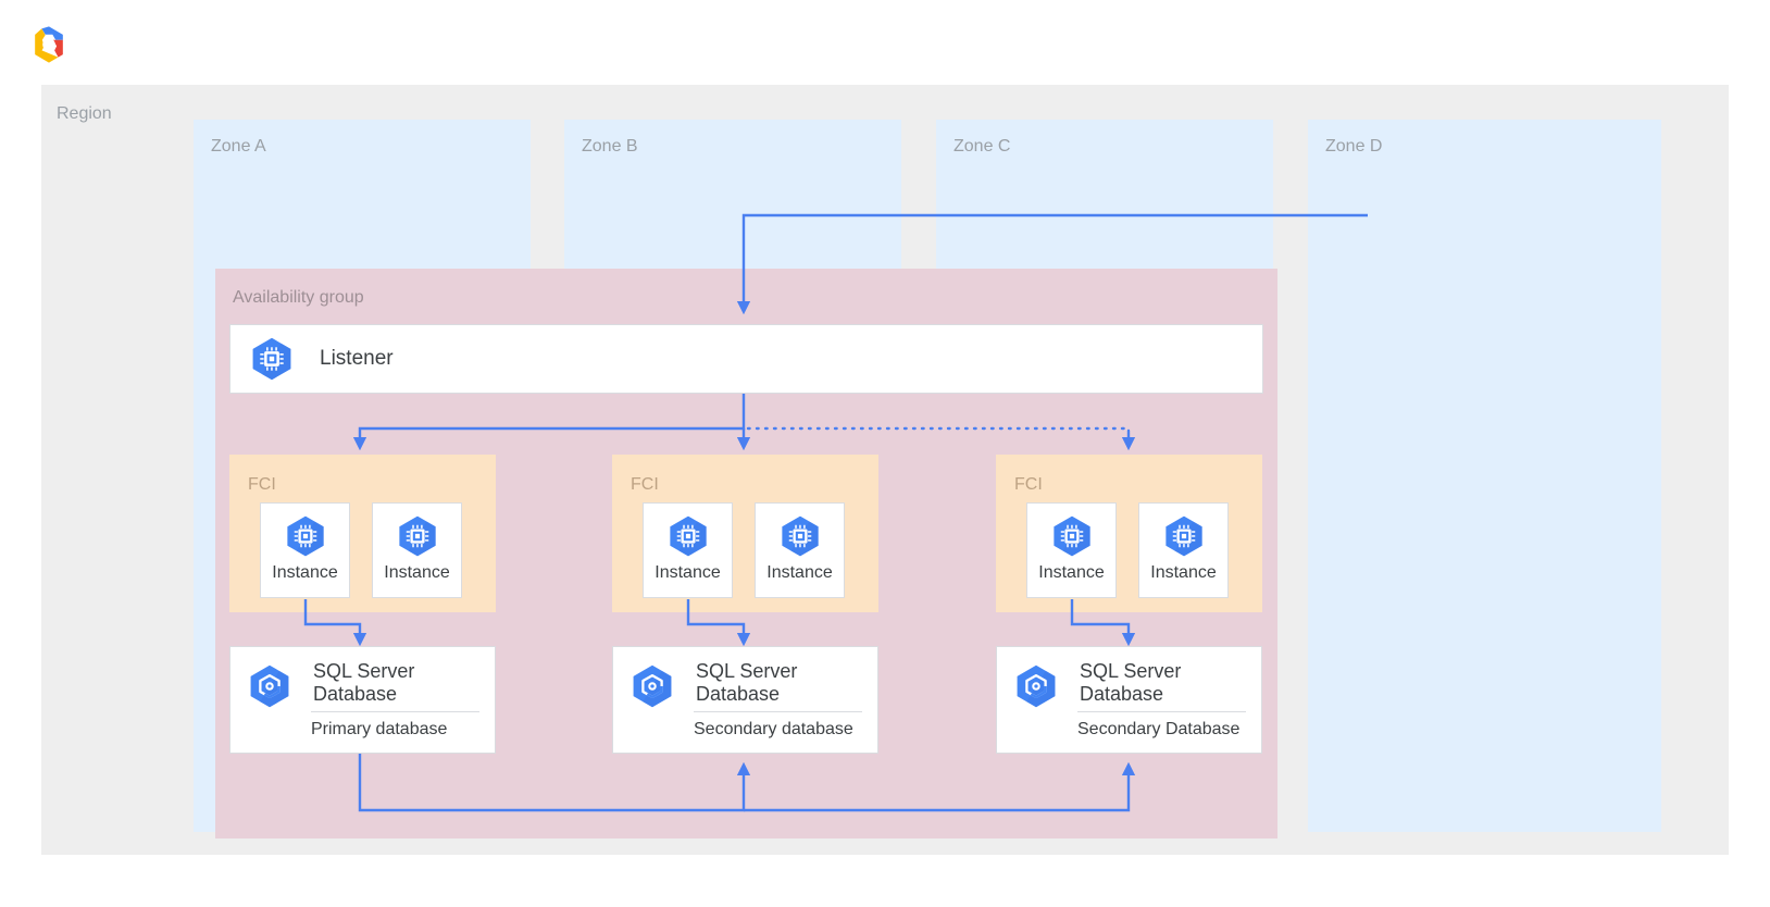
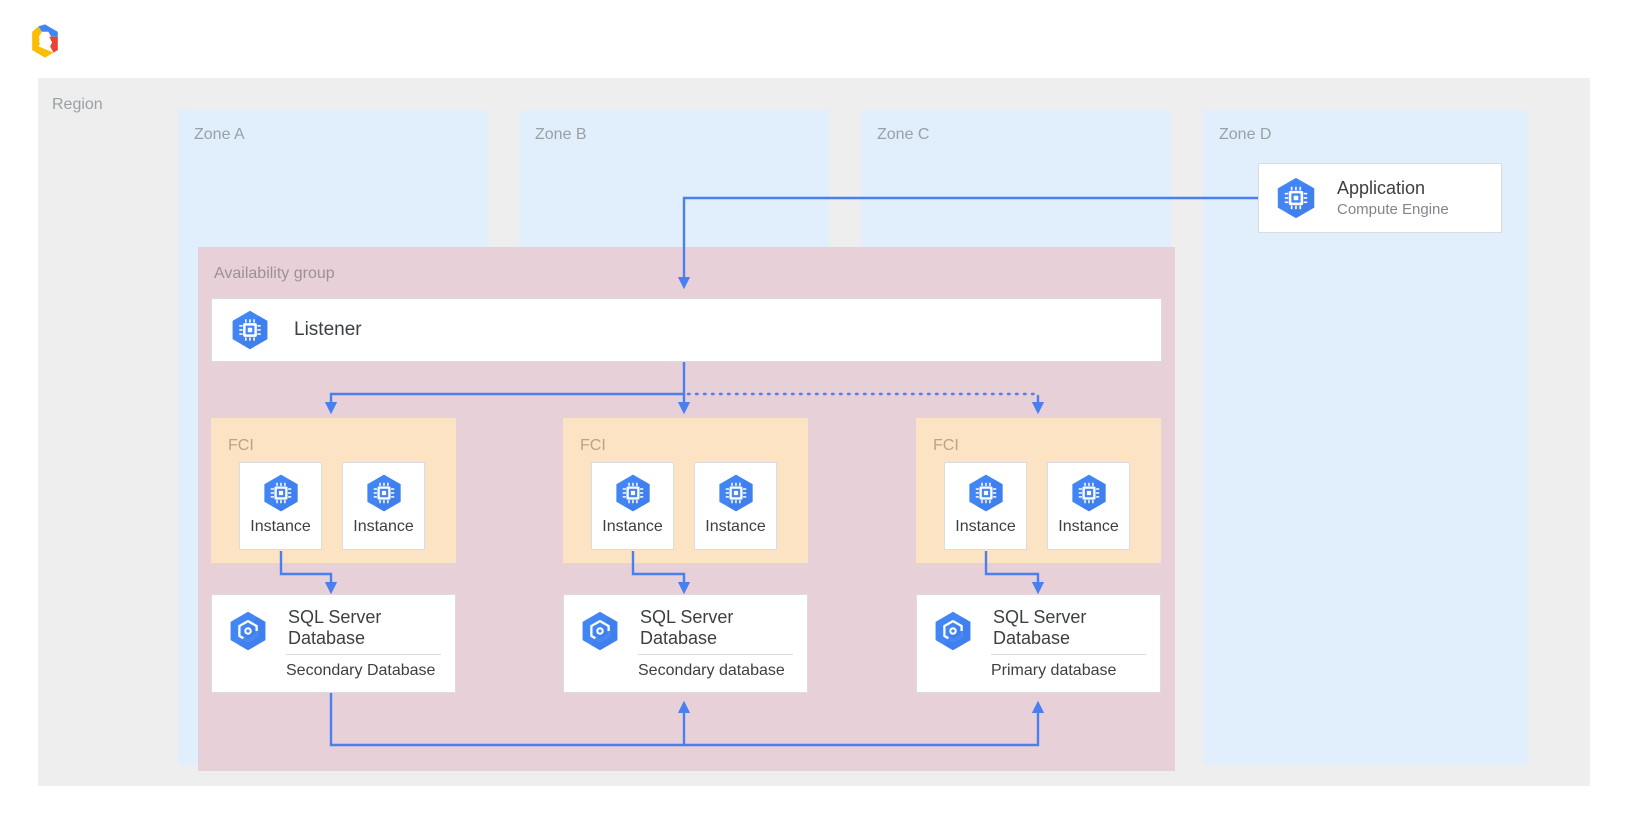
  Region
  Zone A
  Zone B
  Zone C
  Zone D
  Availability group
  FCI
  FCI
  FCI
+ Application
+ Compute Engine
  Listener
  Instance
  Instance
  Instance
  Instance
  Instance
  Instance
  SQL Server Database
- Primary database
+ Secondary Database
  SQL Server Database
  Secondary database
  SQL Server Database
- Secondary Database
+ Primary database
